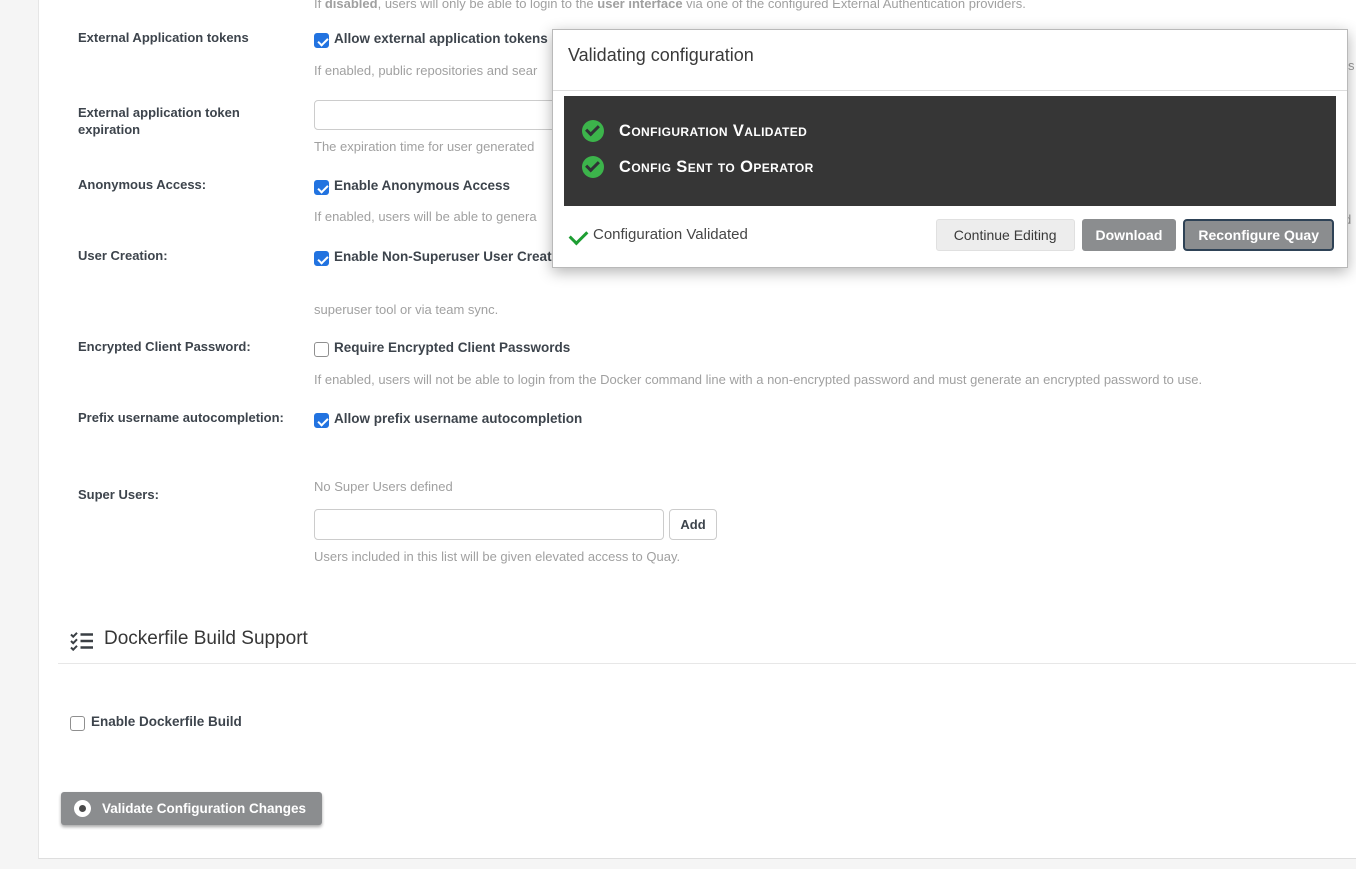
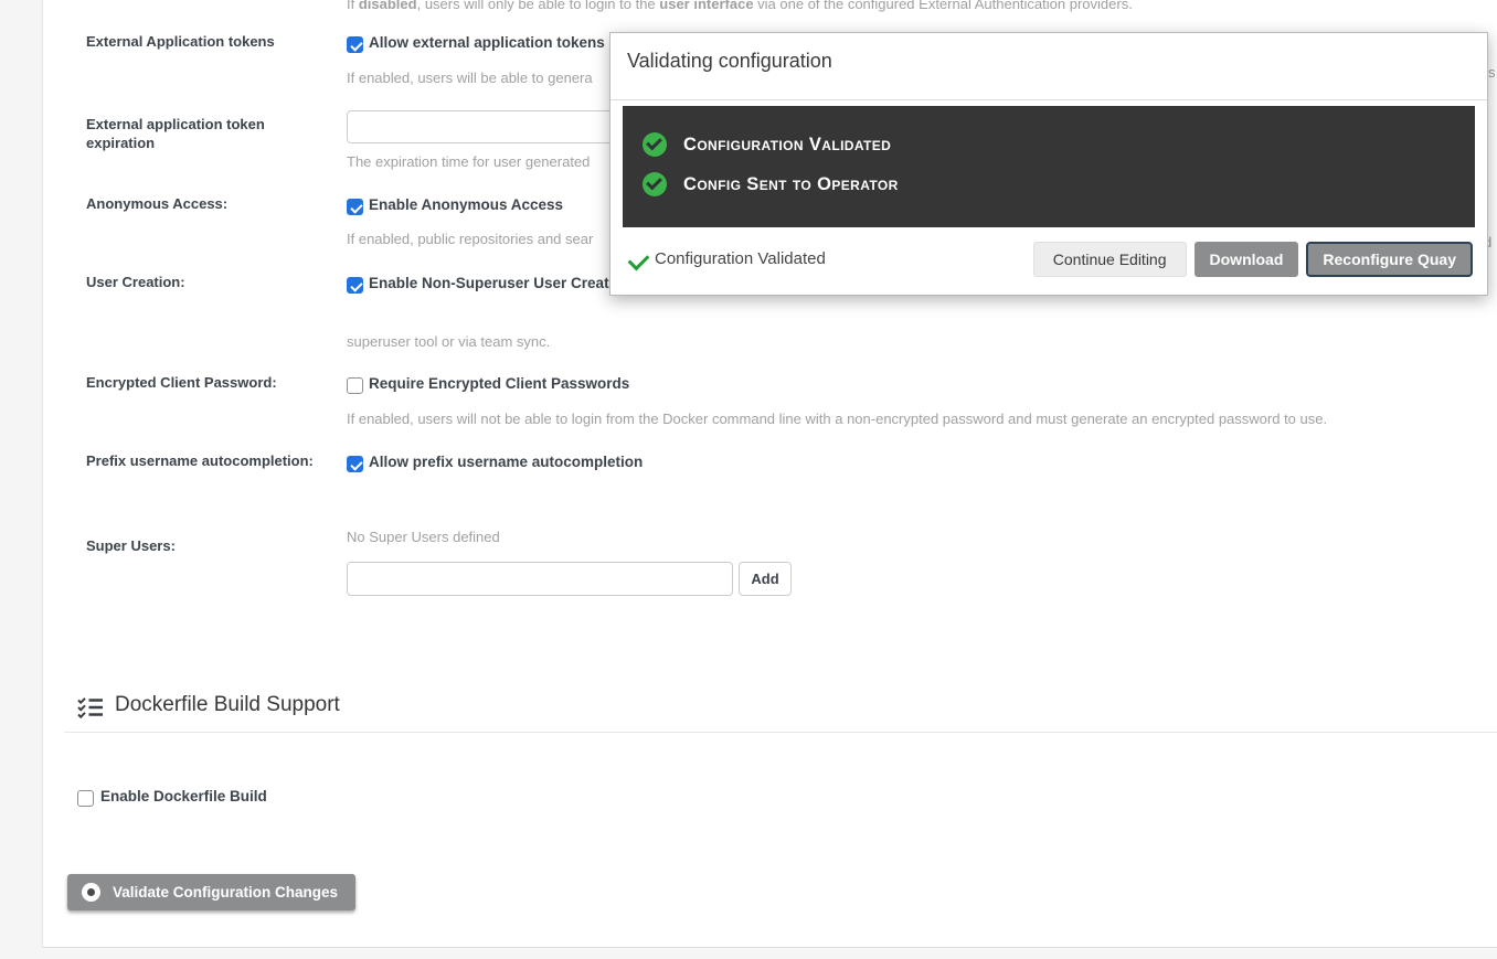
  If disabled, users will only be able to login to the user interface via one of the configured External Authentication providers.
  External Application tokens
  Allow external application tokens
- If enabled, public repositories and sear
+ If enabled, users will be able to genera
  External application token expiration
  The expiration time for user generated
  Anonymous Access:
  Enable Anonymous Access
- If enabled, users will be able to genera
+ If enabled, public repositories and sear
  User Creation:
  Enable Non-Superuser User Creat
  superuser tool or via team sync.
  Encrypted Client Password:
  Require Encrypted Client Passwords
  If enabled, users will not be able to login from the Docker command line with a non-encrypted password and must generate an encrypted password to use.
  Prefix username autocompletion:
  Allow prefix username autocompletion
  No Super Users defined
  Super Users:
  Add
- Users included in this list will be given elevated access to Quay.
  Dockerfile Build Support
  Enable Dockerfile Build
  Validate Configuration Changes
  s
  Validating configuration
  Configuration Validated
  Config Sent to Operator
  Configuration Validated
  Continue Editing
  Download
  Reconfigure Quay
